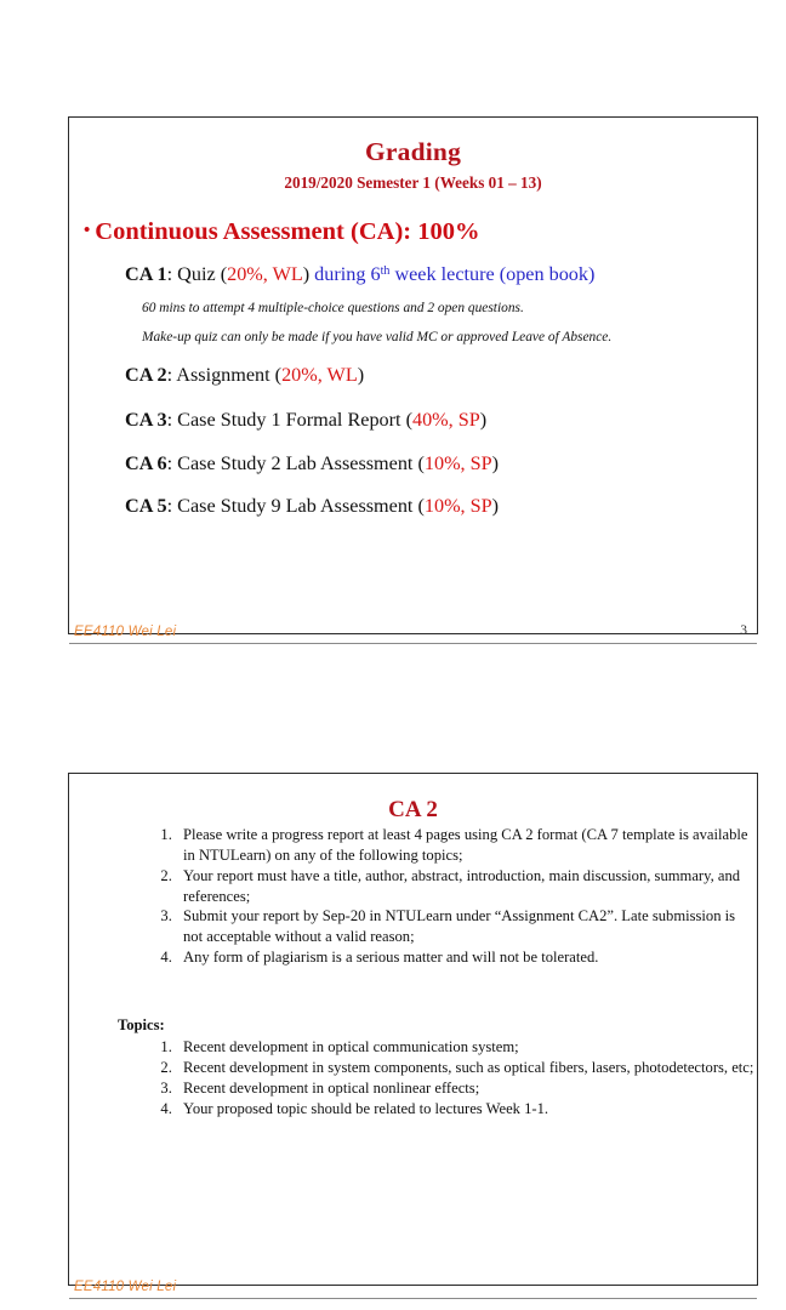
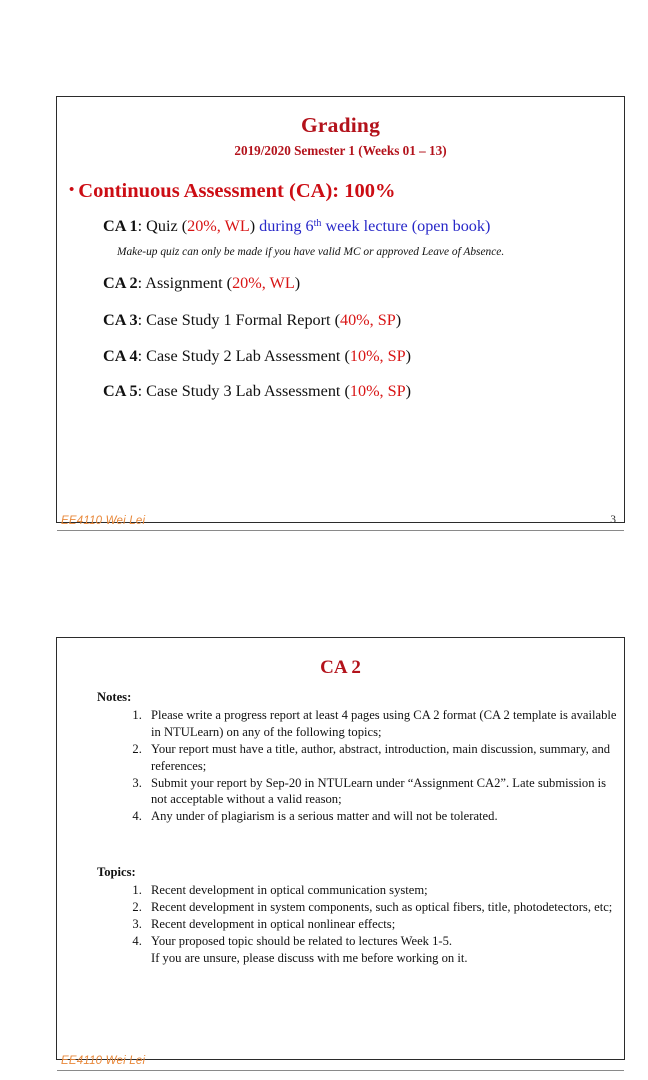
  Grading
  2019/2020 Semester 1 (Weeks 01 – 13)
  • Continuous Assessment (CA): 100%
  CA 1: Quiz (20%, WL) during 6th week lecture (open book)
- 60 mins to attempt 4 multiple-choice questions and 2 open questions.
  Make-up quiz can only be made if you have valid MC or approved Leave of Absence.
  CA 2: Assignment (20%, WL)
  CA 3: Case Study 1 Formal Report (40%, SP)
- CA 6: Case Study 2 Lab Assessment (10%, SP)
+ CA 4: Case Study 2 Lab Assessment (10%, SP)
- CA 5: Case Study 9 Lab Assessment (10%, SP)
+ CA 5: Case Study 3 Lab Assessment (10%, SP)
  EE4110 Wei Lei
  3
  CA 2
+ Notes:
- Please write a progress report at least 4 pages using CA 2 format (CA 7 template is available in NTULearn) on any of the following topics;
+ Please write a progress report at least 4 pages using CA 2 format (CA 2 template is available in NTULearn) on any of the following topics;
  Your report must have a title, author, abstract, introduction, main discussion, summary, and references;
  Submit your report by Sep-20 in NTULearn under “Assignment CA2”. Late submission is not acceptable without a valid reason;
- Any form of plagiarism is a serious matter and will not be tolerated.
+ Any under of plagiarism is a serious matter and will not be tolerated.
  Topics:
  Recent development in optical communication system;
- Recent development in system components, such as optical fibers, lasers, photodetectors, etc;
+ Recent development in system components, such as optical fibers, title, photodetectors, etc;
  Recent development in optical nonlinear effects;
- Your proposed topic should be related to lectures Week 1-1.
+ Your proposed topic should be related to lectures Week 1-5.
+ If you are unsure, please discuss with me before working on it.
  EE4110 Wei Lei
